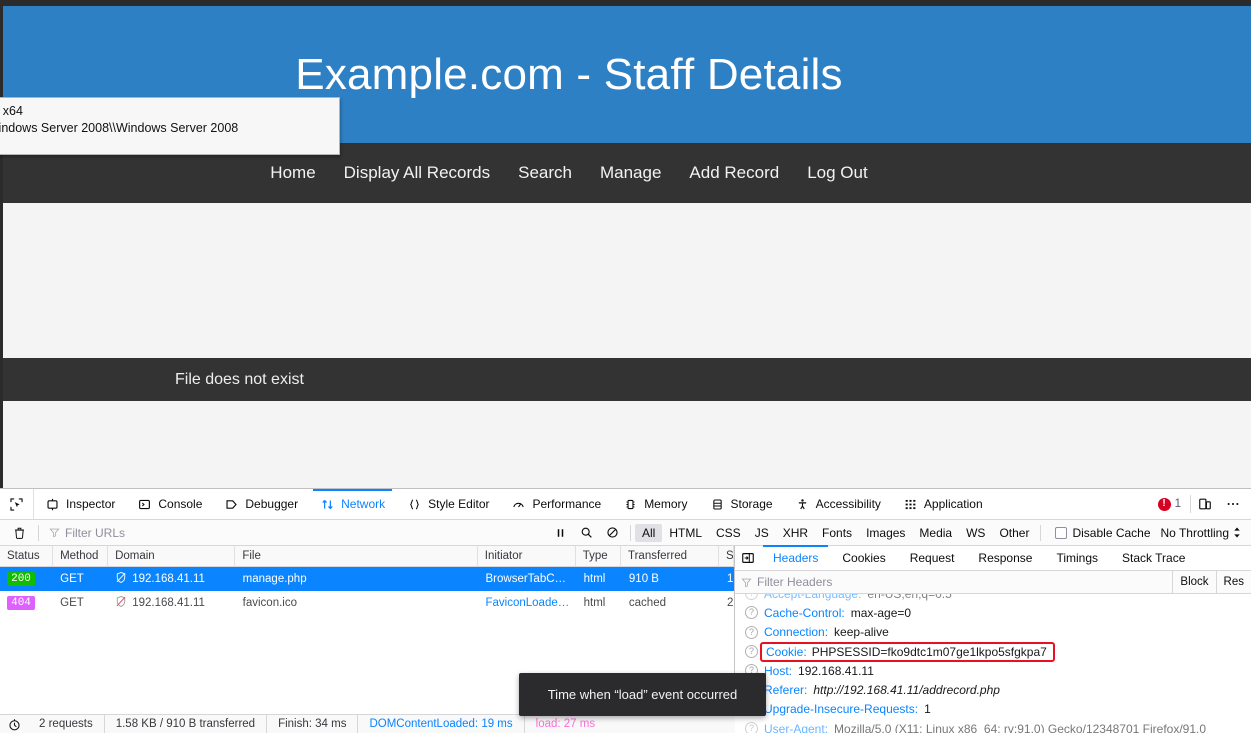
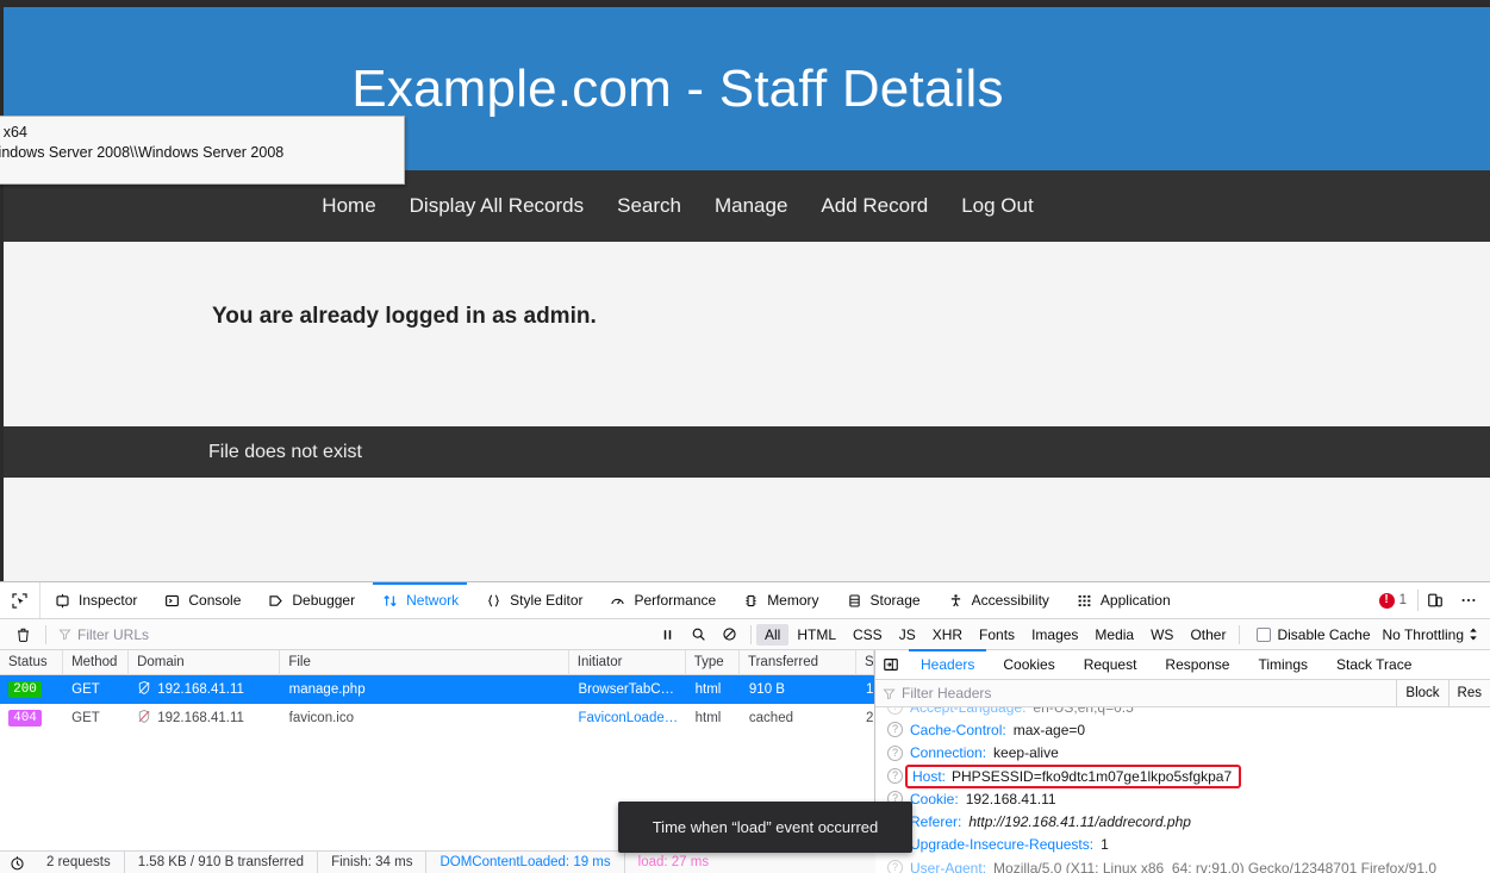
  Example.com - Staff Details
  Home
  Display All Records
  Search
  Manage
  Add Record
  Log Out
+ You are already logged in as admin.
  File does not exist
  Inspector
  Console
  Debugger
  Network
  Style Editor
  Performance
  Memory
  Storage
  Accessibility
  Application
  !
  1
  Filter URLs
  All
  HTML
  CSS
  JS
  XHR
  Fonts
  Images
  Media
  WS
  Other
  Disable Cache
  No Throttling
  Status
  Method
  Domain
  File
  Initiator
  Type
  Transferred
  200
  GET
  192.168.41.11
  manage.php
  BrowserTabChi…
  html
  910 B
  404
  GET
  192.168.41.11
  favicon.ico
  FaviconLoader.…
  html
  cached
  2 requests
  1.58 KB / 910 B transferred
  Finish: 34 ms
  DOMContentLoaded: 19 ms
  load: 27 ms
  Headers
  Cookies
  Request
  Response
  Timings
  Stack Trace
  Filter Headers
  Block
  Res
  ?
  Accept-Language:
  en-US,en;q=0.5
  ?
  Cache-Control:
  max-age=0
  ?
  Connection:
  keep-alive
  ?
- Cookie:
+ Host:
  PHPSESSID=fko9dtc1m07ge1lkpo5sfgkpa7
  ?
- Host:
+ Cookie:
  192.168.41.11
  Referer:
  http://192.168.41.11/addrecord.php
  Upgrade-Insecure-Requests:
  1
  ?
  User-Agent:
  Mozilla/5.0 (X11; Linux x86_64; rv:91.0) Gecko/12348701 Firefox/91.0
  Time when “load” event occurred
